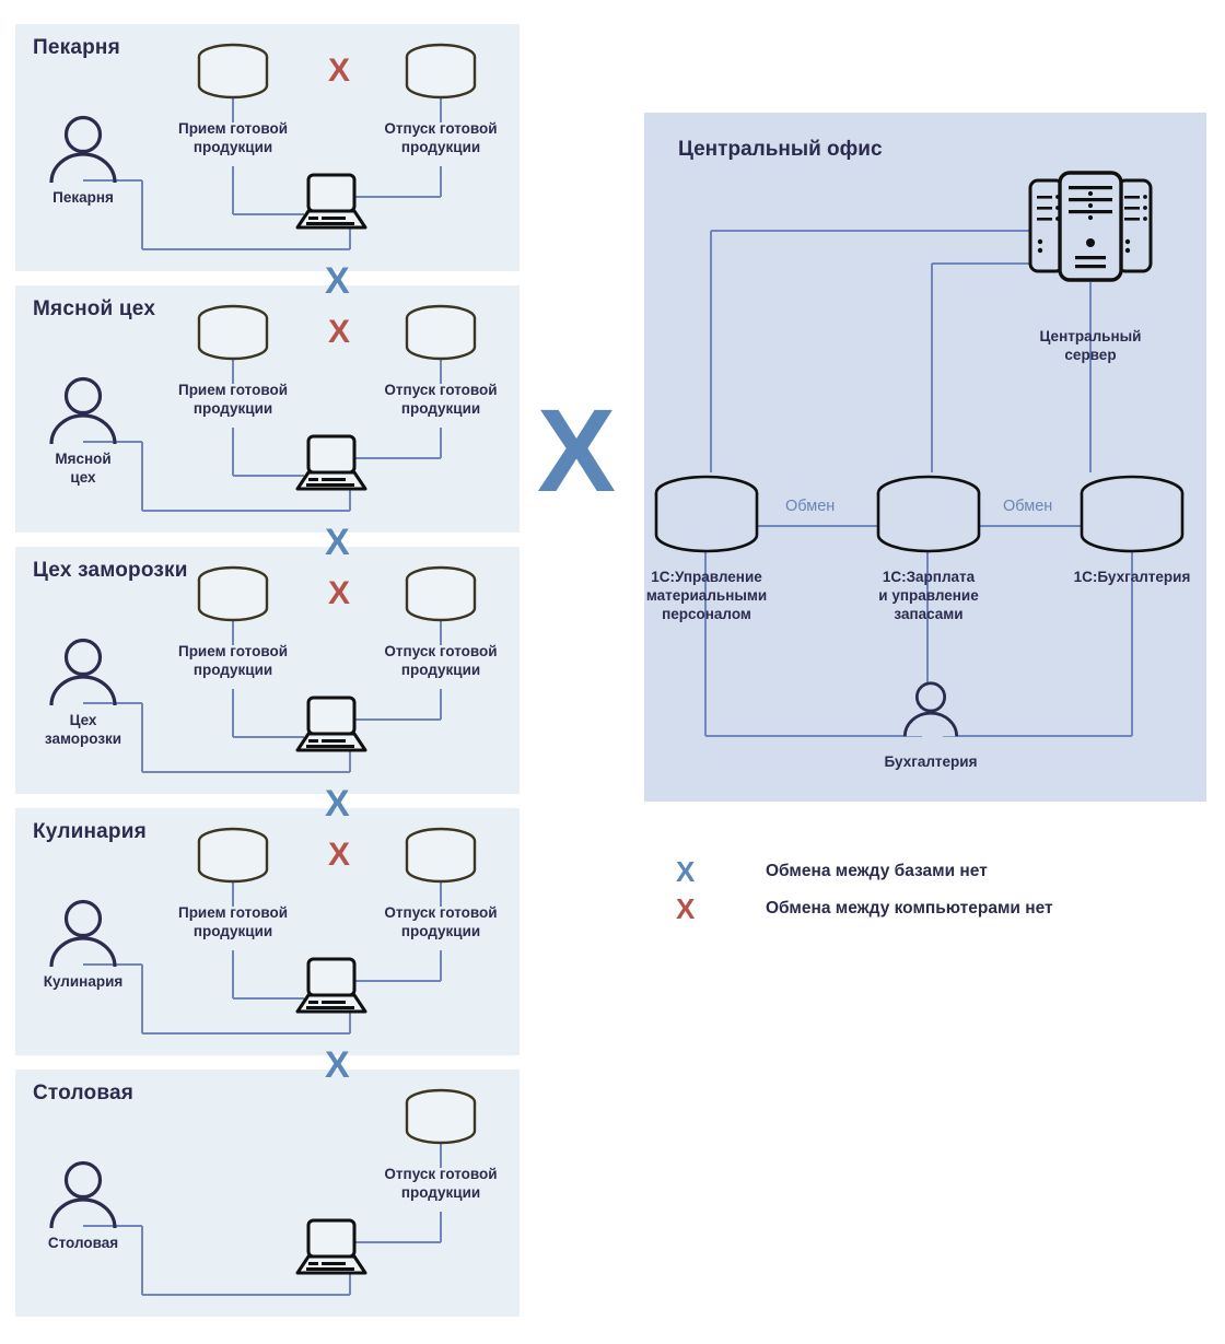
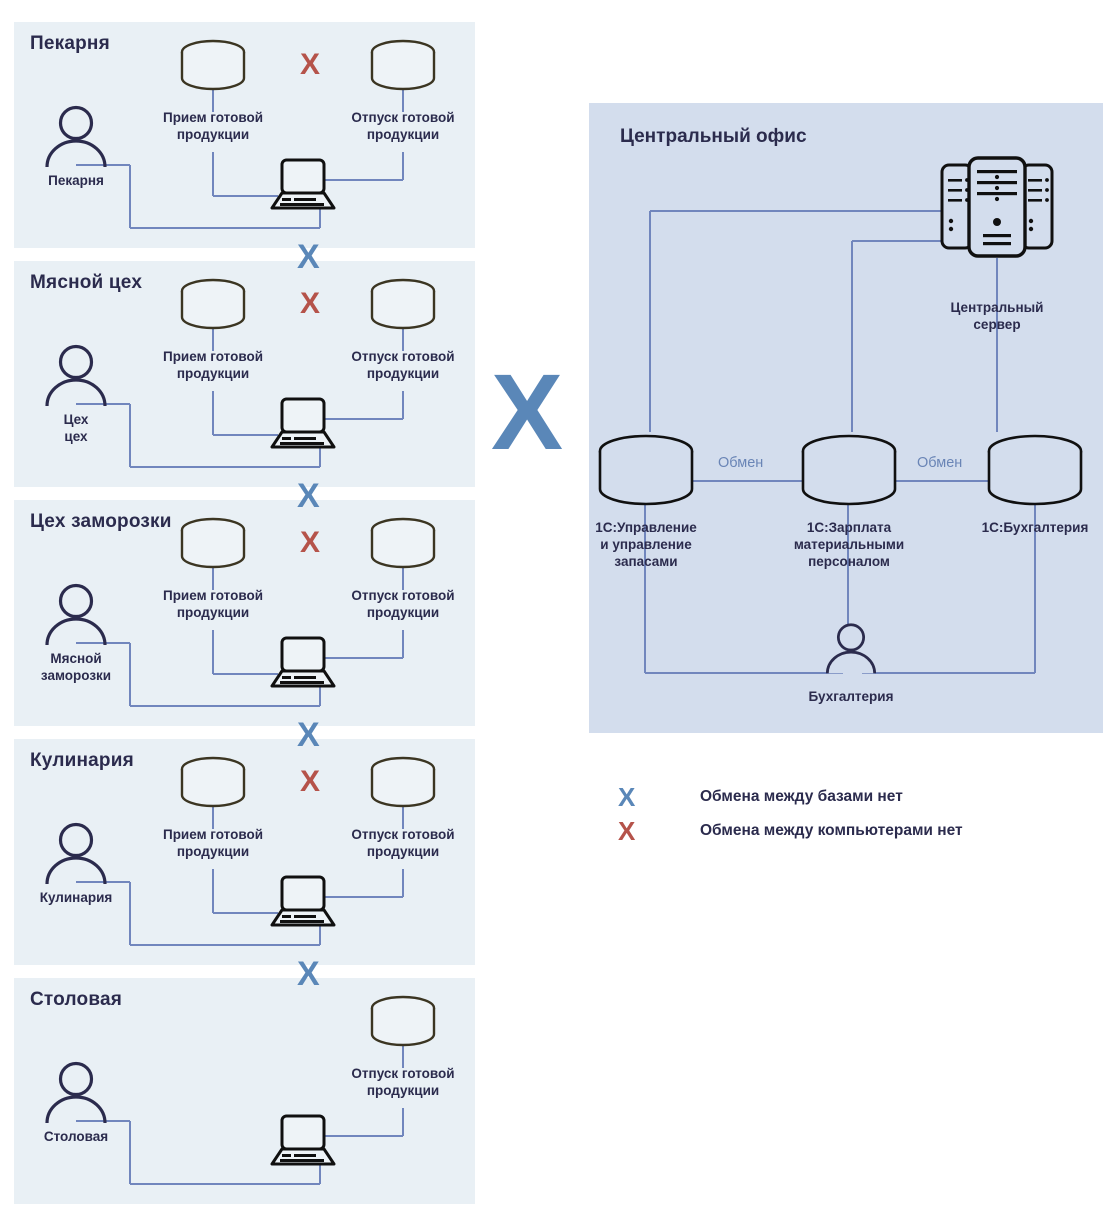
  Пекарня
  Мясной цех
  Цех заморозки
  Кулинария
  Столовая
  Центральный офис
  Прием готовой
  продукции
  Отпуск готовой
  продукции
  Прием готовой
  продукции
  Отпуск готовой
  продукции
  Прием готовой
  продукции
  Отпуск готовой
  продукции
  Прием готовой
  продукции
  Отпуск готовой
  продукции
  Отпуск готовой
  продукции
  Пекарня
- Мясной
+ Цех
  цех
- Цех
+ Мясной
  заморозки
  Кулинария
  Столовая
  X
  X
  X
  X
  X
  X
  X
  X
  X
  Центральный
  сервер
  1С:Управление
- материальными
+ и управление
- персоналом
+ запасами
  1С:Зарплата
- и управление
+ материальными
- запасами
+ персоналом
  1С:Бухгалтерия
  Обмен
  Обмен
  Бухгалтерия
  X
  Обмена между базами нет
  X
  Обмена между компьютерами нет
